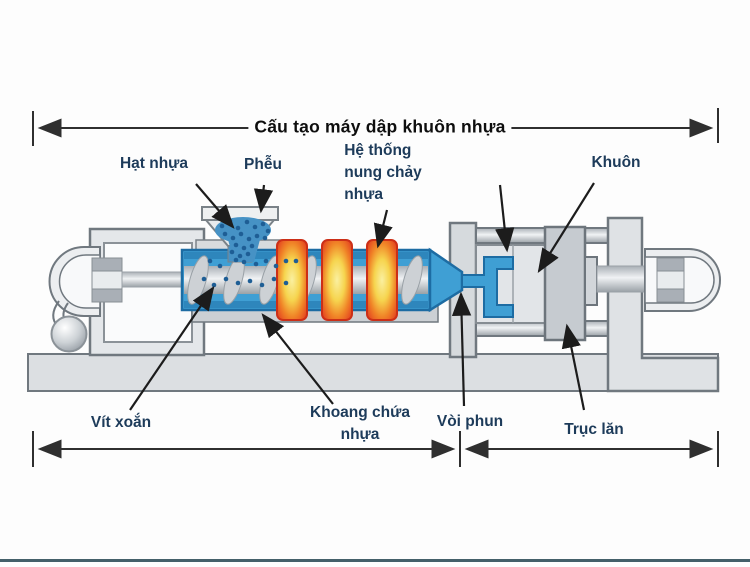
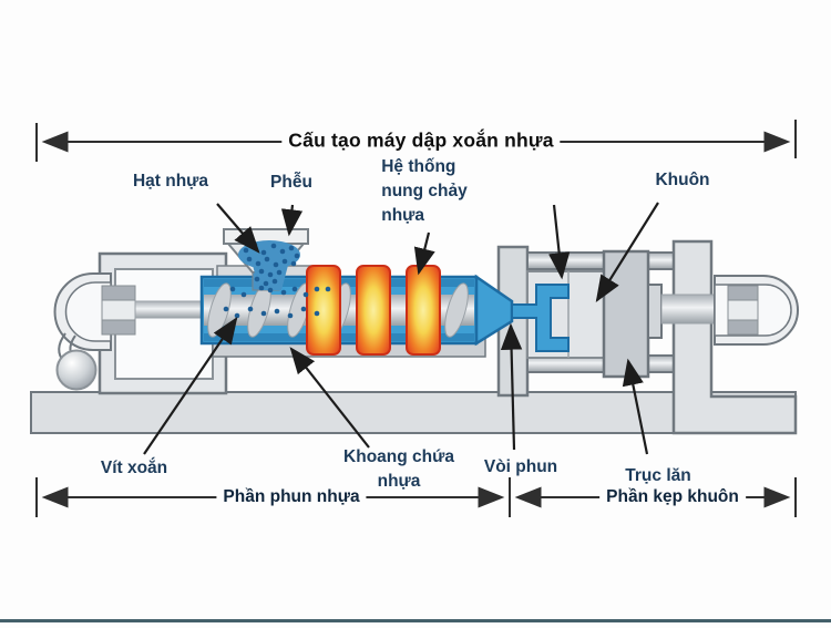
- Cấu tạo máy dập khuôn nhựa
+ Cấu tạo máy dập xoắn nhựa
  Hạt nhựa
  Phễu
  Hệ thống
  nung chảy
  nhựa
  Khuôn
  Vít xoắn
  Khoang chứa
  nhựa
  Vòi phun
  Trục lăn
+ Phần phun nhựa
+ Phần kẹp khuôn
